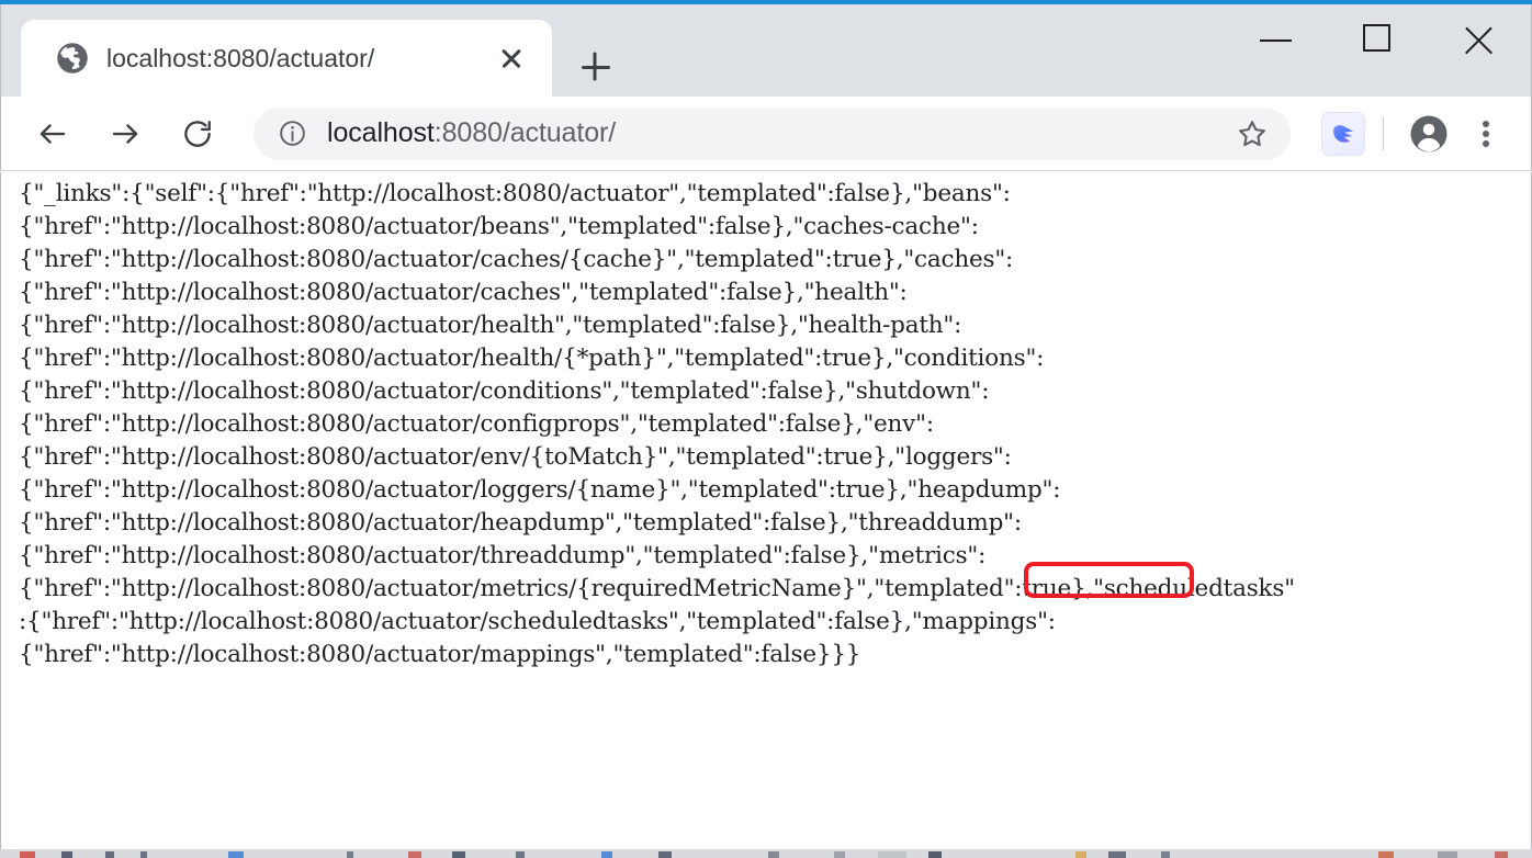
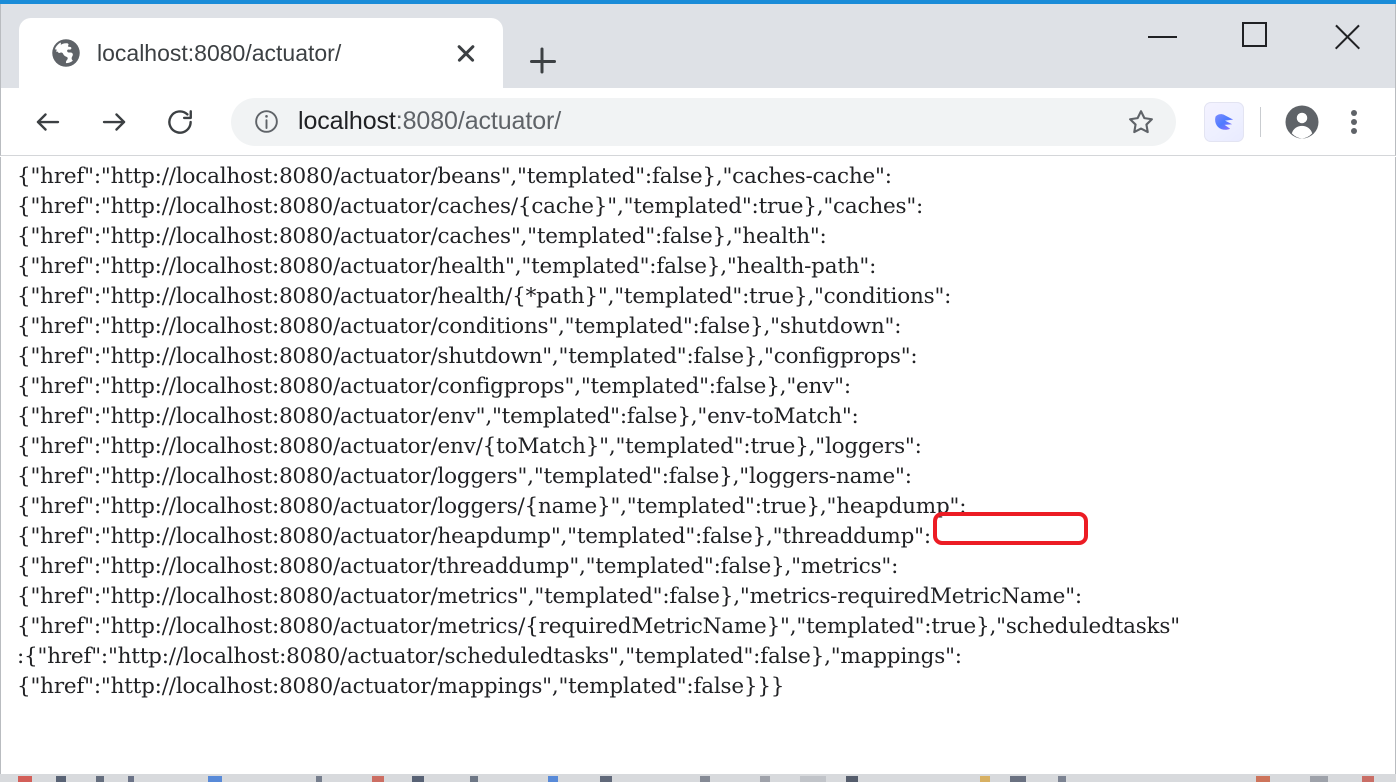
  localhost:8080/actuator/
  localhost:8080/actuator/
- {"_links":{"self":{"href":"http://localhost:8080/actuator","templated":false},"beans":
  {"href":"http://localhost:8080/actuator/beans","templated":false},"caches-cache":
  {"href":"http://localhost:8080/actuator/caches/{cache}","templated":true},"caches":
  {"href":"http://localhost:8080/actuator/caches","templated":false},"health":
  {"href":"http://localhost:8080/actuator/health","templated":false},"health-path":
  {"href":"http://localhost:8080/actuator/health/{*path}","templated":true},"conditions":
  {"href":"http://localhost:8080/actuator/conditions","templated":false},"shutdown":
+ {"href":"http://localhost:8080/actuator/shutdown","templated":false},"configprops":
  {"href":"http://localhost:8080/actuator/configprops","templated":false},"env":
+ {"href":"http://localhost:8080/actuator/env","templated":false},"env-toMatch":
  {"href":"http://localhost:8080/actuator/env/{toMatch}","templated":true},"loggers":
+ {"href":"http://localhost:8080/actuator/loggers","templated":false},"loggers-name":
  {"href":"http://localhost:8080/actuator/loggers/{name}","templated":true},"heapdump":
  {"href":"http://localhost:8080/actuator/heapdump","templated":false},"threaddump":
  {"href":"http://localhost:8080/actuator/threaddump","templated":false},"metrics":
+ {"href":"http://localhost:8080/actuator/metrics","templated":false},"metrics-requiredMetricName":
  {"href":"http://localhost:8080/actuator/metrics/{requiredMetricName}","templated":true},"scheduledtasks"
  :{"href":"http://localhost:8080/actuator/scheduledtasks","templated":false},"mappings":
  {"href":"http://localhost:8080/actuator/mappings","templated":false}}}
